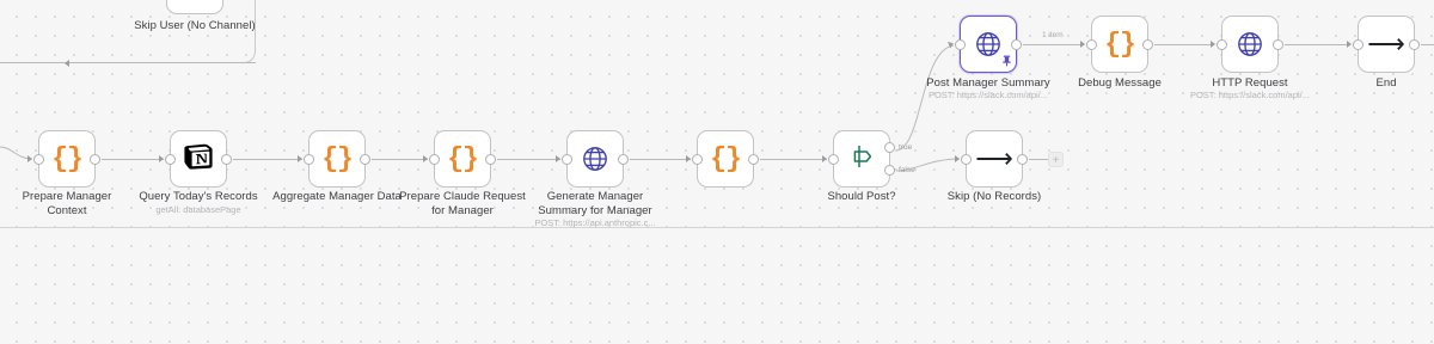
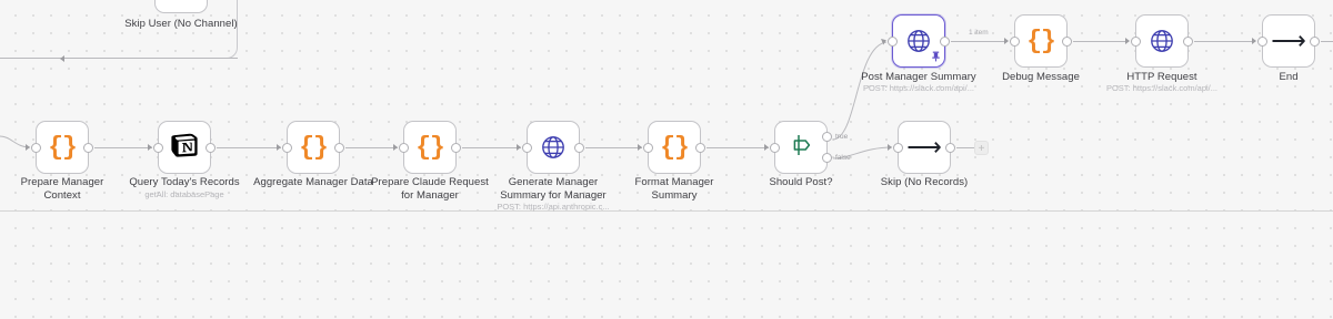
  Skip User (No Channel)
  +
  {}
  Prepare Manager
  Context
  Query Today's Records
  getAll: databasePage
  {}
  Aggregate Manager Data
  {}
  Prepare Claude Request
  for Manager
  Generate Manager
  Summary for Manager
  POST: https://api.anthropic.c...
  {}
+ Format Manager
+ Summary
  Should Post?
  ⟶
  Skip (No Records)
  Post Manager Summary
  POST: https://slack.com/api/...
  {}
  Debug Message
  HTTP Request
  POST: https://slack.com/api/...
  ⟶
  End
